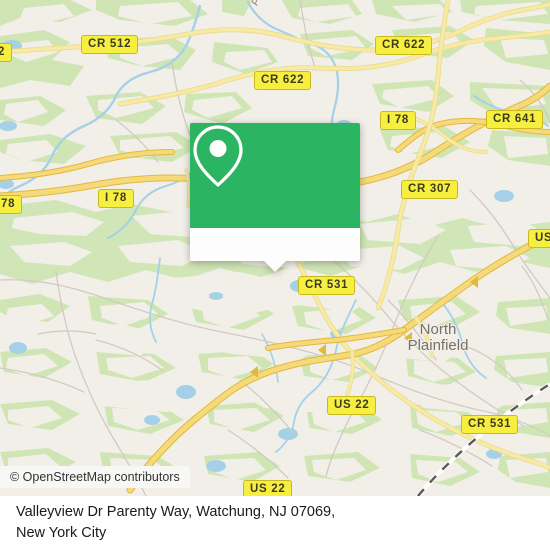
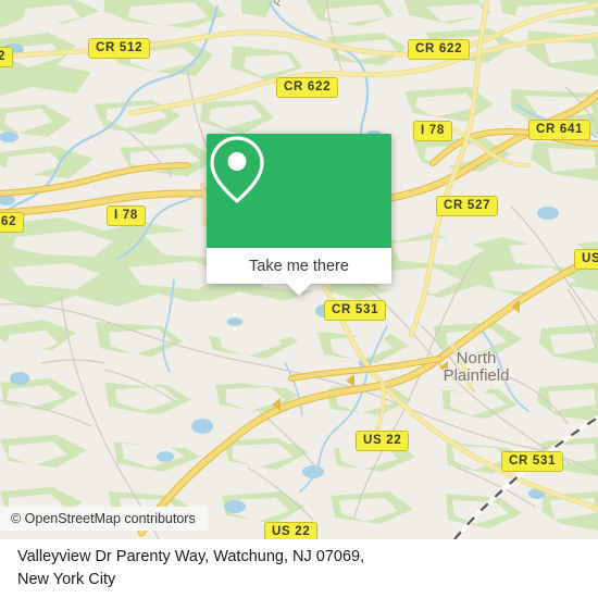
  North
  Plainfield
  CR 512
  CR 622
  CR 622
  I 78
  CR 641
  I 78
- 78
+ 62
- CR 307
+ CR 527
  US
  CR 531
  US 22
  CR 531
  US 22
  2
+ Take me there
  © OpenStreetMap contributors
  Valleyview Dr Parenty Way, Watchung, NJ 07069,
  New York City
